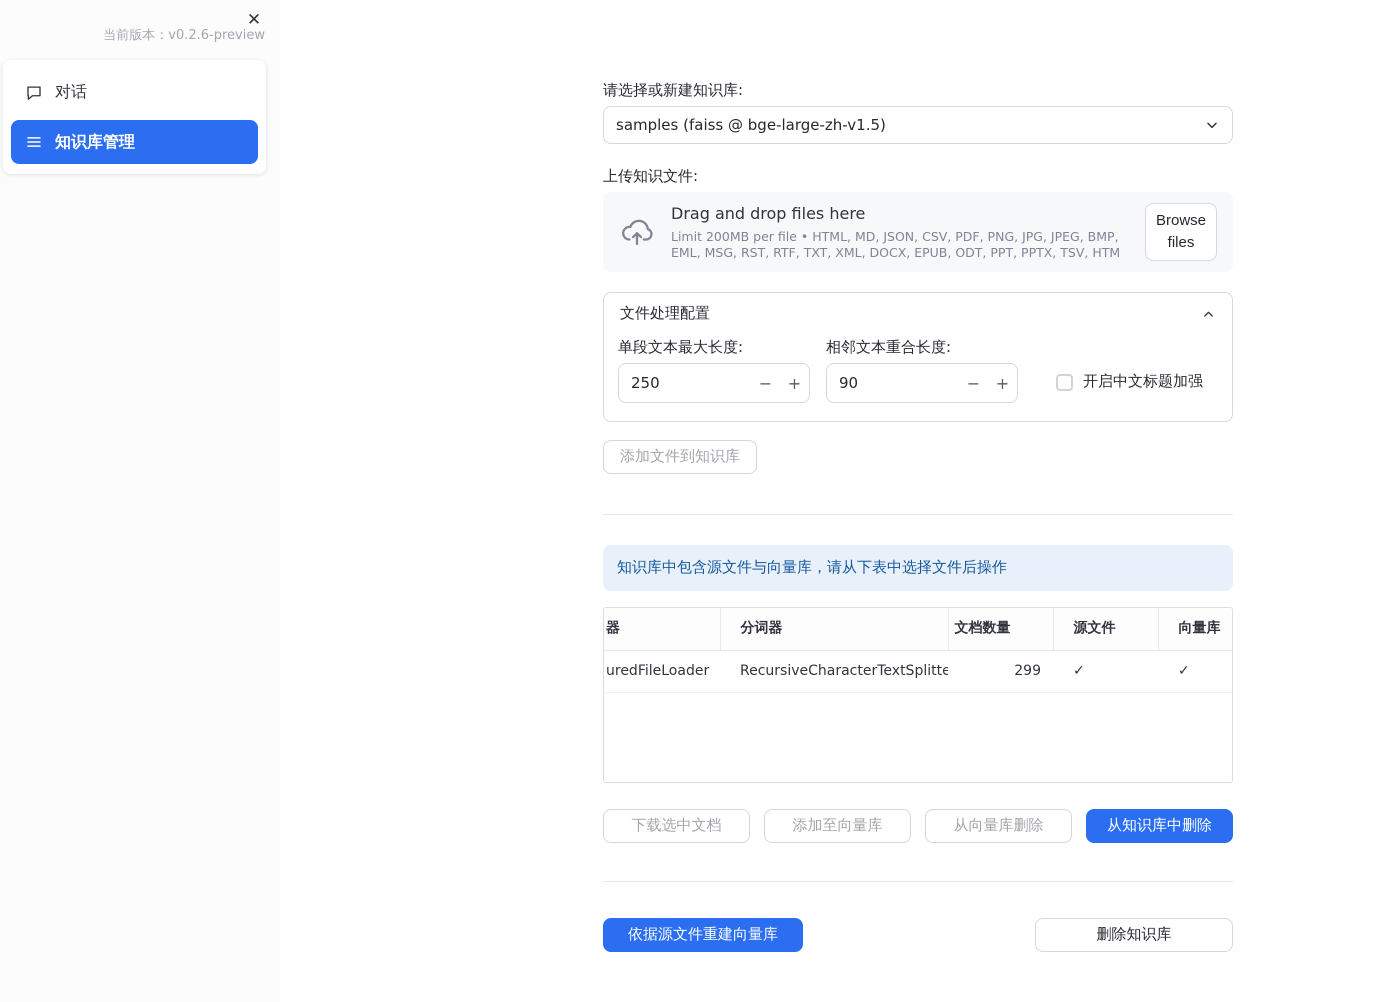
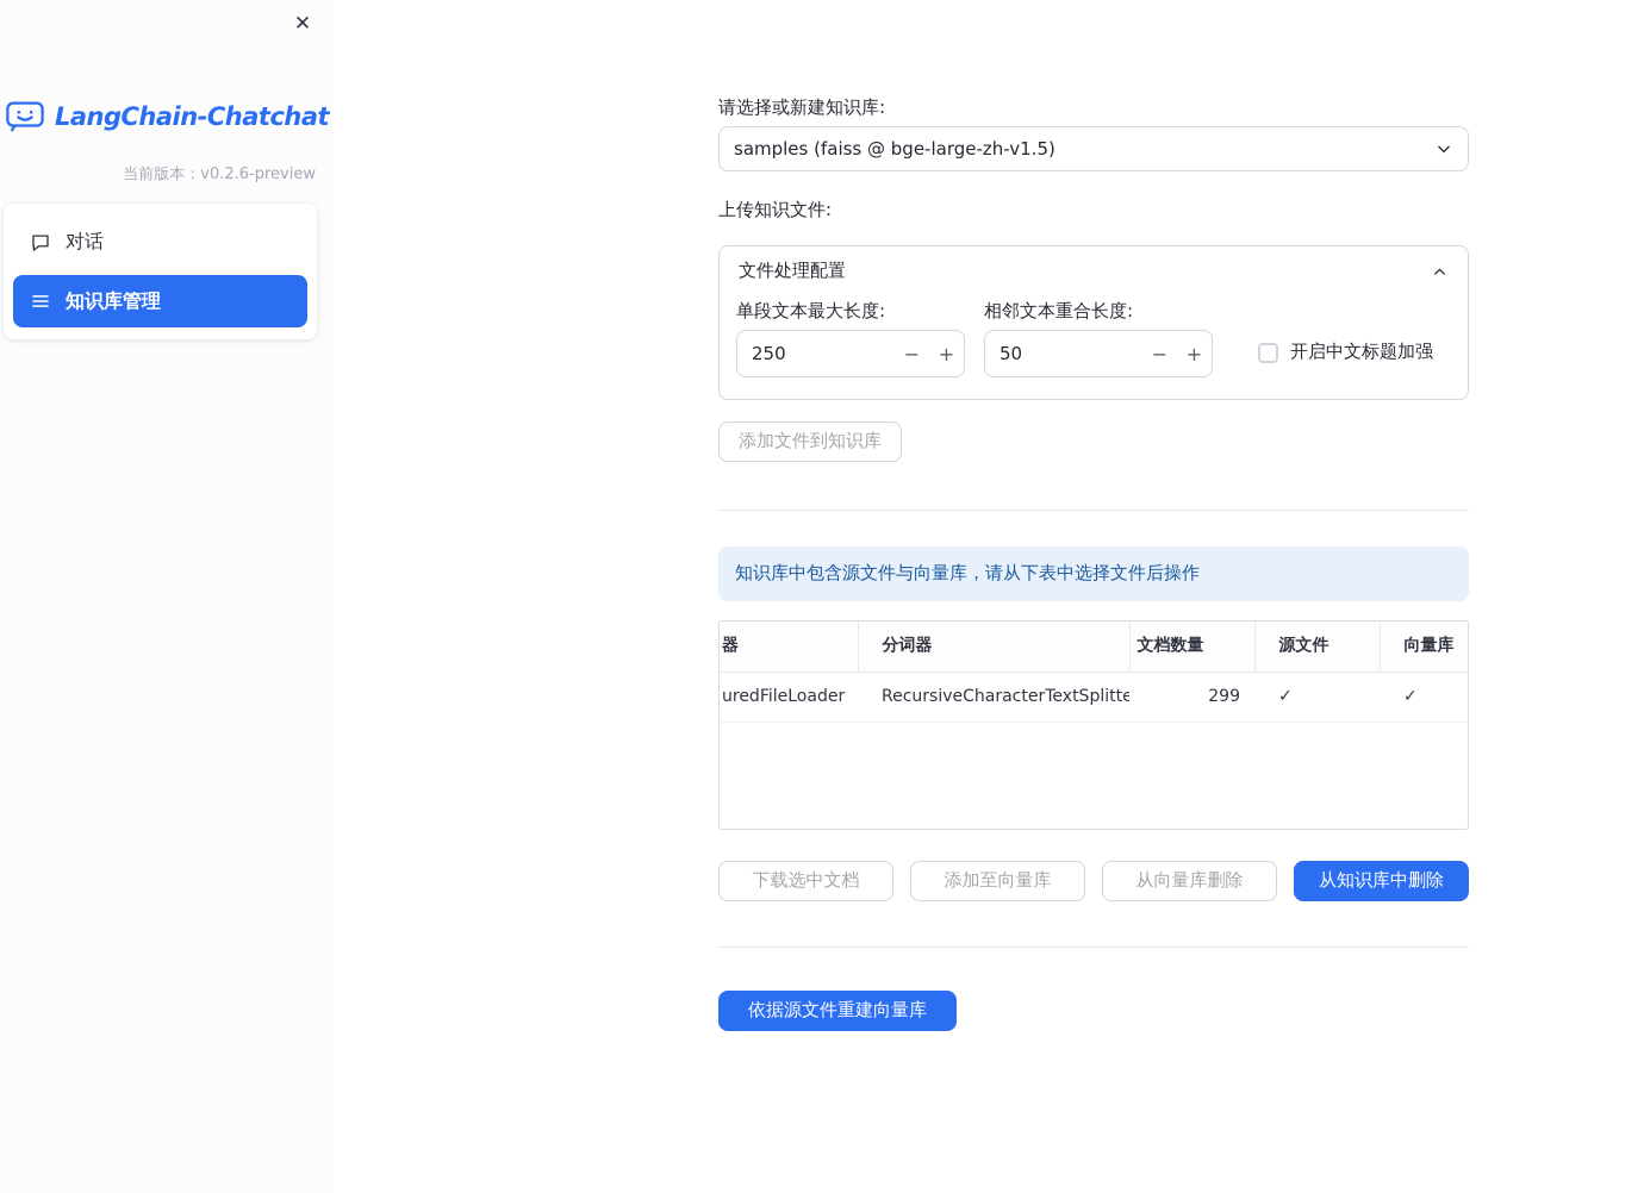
  ✕
+ LangChain-Chatchat
  当前版本：v0.2.6-preview
  对话
  知识库管理
  请选择或新建知识库:
  samples (faiss @ bge-large-zh-v1.5)
  上传知识文件:
- Drag and drop files here
- Limit 200MB per file • HTML, MD, JSON, CSV, PDF, PNG, JPG, JPEG, BMP, EML, MSG, RST, RTF, TXT, XML, DOCX, EPUB, ODT, PPT, PPTX, TSV, HTM
- Browse files
  文件处理配置
  单段文本最大长度:
  250
  −
  +
  相邻文本重合长度:
- 90
+ 50
  −
  +
  开启中文标题加强
  添加文件到知识库
  知识库中包含源文件与向量库，请从下表中选择文件后操作
  器	分词器	文档数量	源文件	向量库
  uredFileLoader	RecursiveCharacterTextSplitte	299	✓	✓
  下载选中文档
  添加至向量库
  从向量库删除
  从知识库中删除
  依据源文件重建向量库
- 删除知识库
